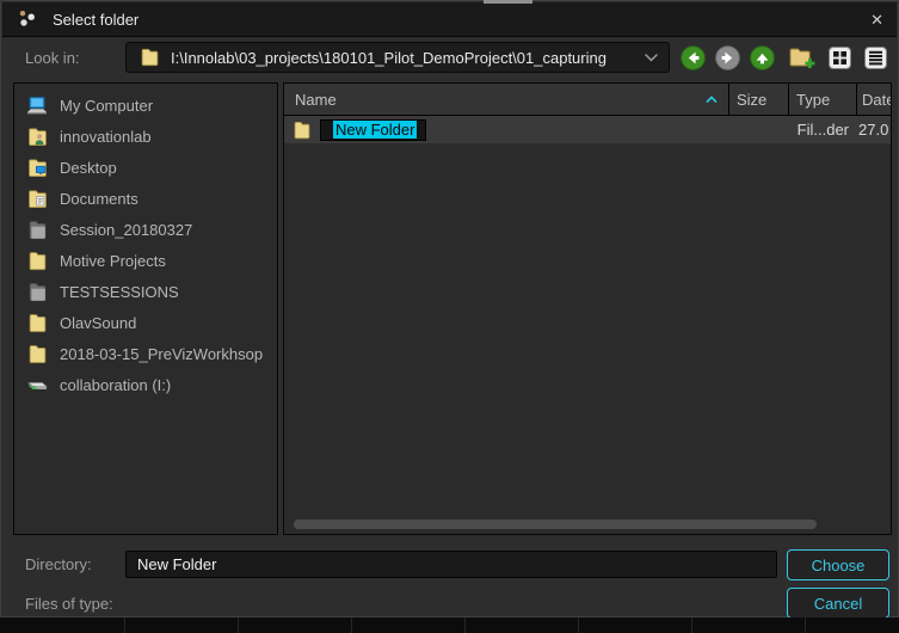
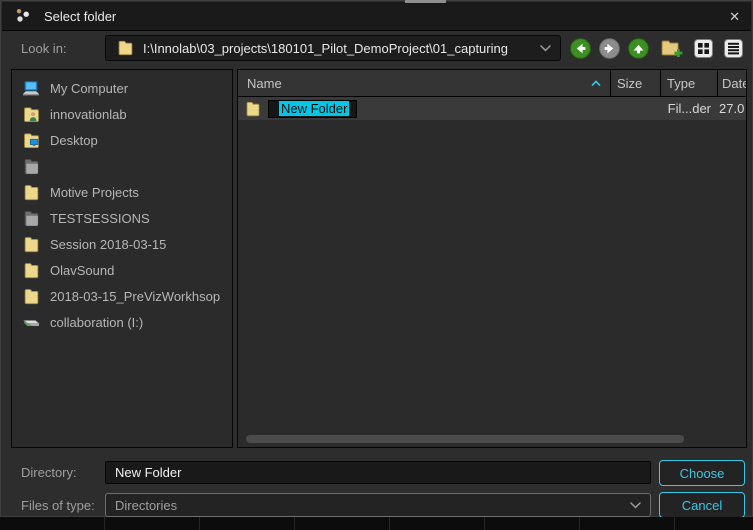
  Select folder
  ✕
  Look in:
  I:\Innolab\03_projects\180101_Pilot_DemoProject\01_capturing
  My Computer
  innovationlab
  Desktop
- Documents
- Session_20180327
  Motive Projects
  TESTSESSIONS
+ Session 2018-03-15
  OlavSound
  2018-03-15_PreVizWorkhsop
  collaboration (I:)
  Name
  Size
  Type
  Date
  New Folder
  Fil...der
  27.0
  Directory:
  New Folder
  Choose
  Files of type:
+ Directories
  Cancel
